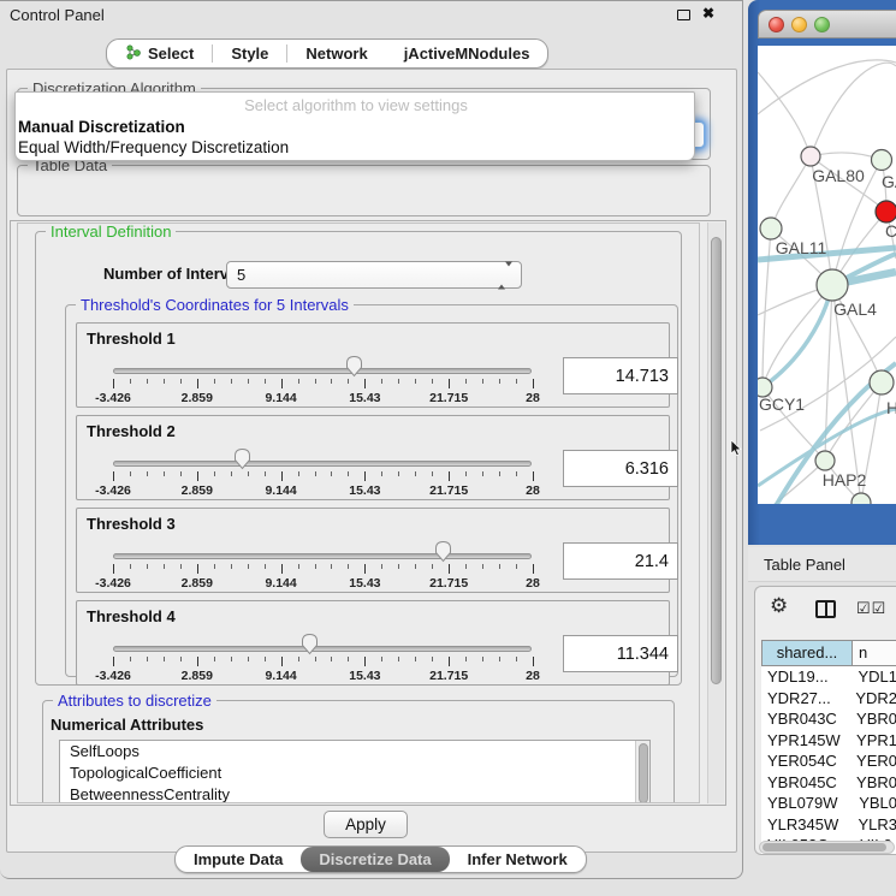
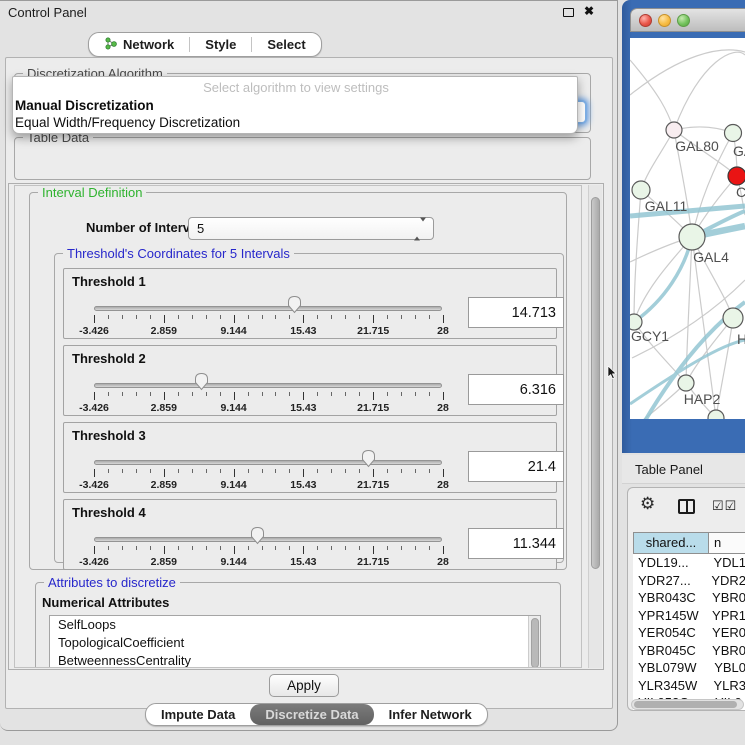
  Control Panel
  ✖
- Select
+ Network
  Style
- Network
+ Select
- jActiveMNodules
  Discretization Algorithm
  Table Data
  Interval Definition
  Number of Interv
  5
  Threshold's Coordinates for 5 Intervals
  Threshold 1
  -3.426
  2.859
  9.144
  15.43
  21.715
  28
  14.713
  Threshold 2
  -3.426
  2.859
  9.144
  15.43
  21.715
  28
  6.316
  Threshold 3
  -3.426
  2.859
  9.144
  15.43
  21.715
  28
  21.4
  Threshold 4
  -3.426
  2.859
  9.144
  15.43
  21.715
  28
  11.344
  Attributes to discretize
  Numerical Attributes
  SelfLoops
  TopologicalCoefficient
  BetweennessCentrality
  Apply
  Impute Data
  Discretize Data
  Infer Network
  Select algorithm to view settings
  Manual Discretization
  Equal Width/Frequency Discretization
  GAL80
  C
  GAL11
  GAL4
  GCY1
  H
  HAP2
  Table Panel
  ⚙
  ☑☑
  shared...
  n
  YDL19...
  YDL1
  YDR27...
  YDR2
  YBR043C
  YBR0
  YPR145W
  YPR1
  YER054C
  YER0
  YBR045C
  YBR0
  YBL079W
  YBL0
  YLR345W
  YLR3
